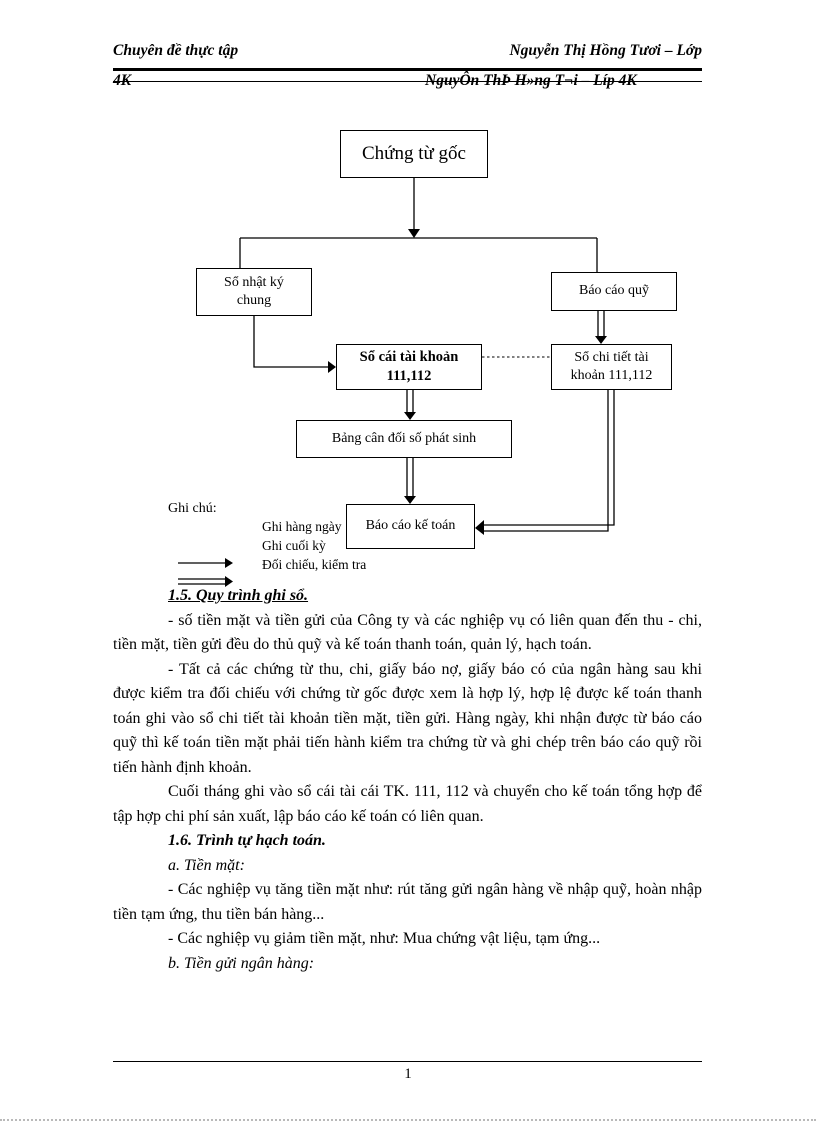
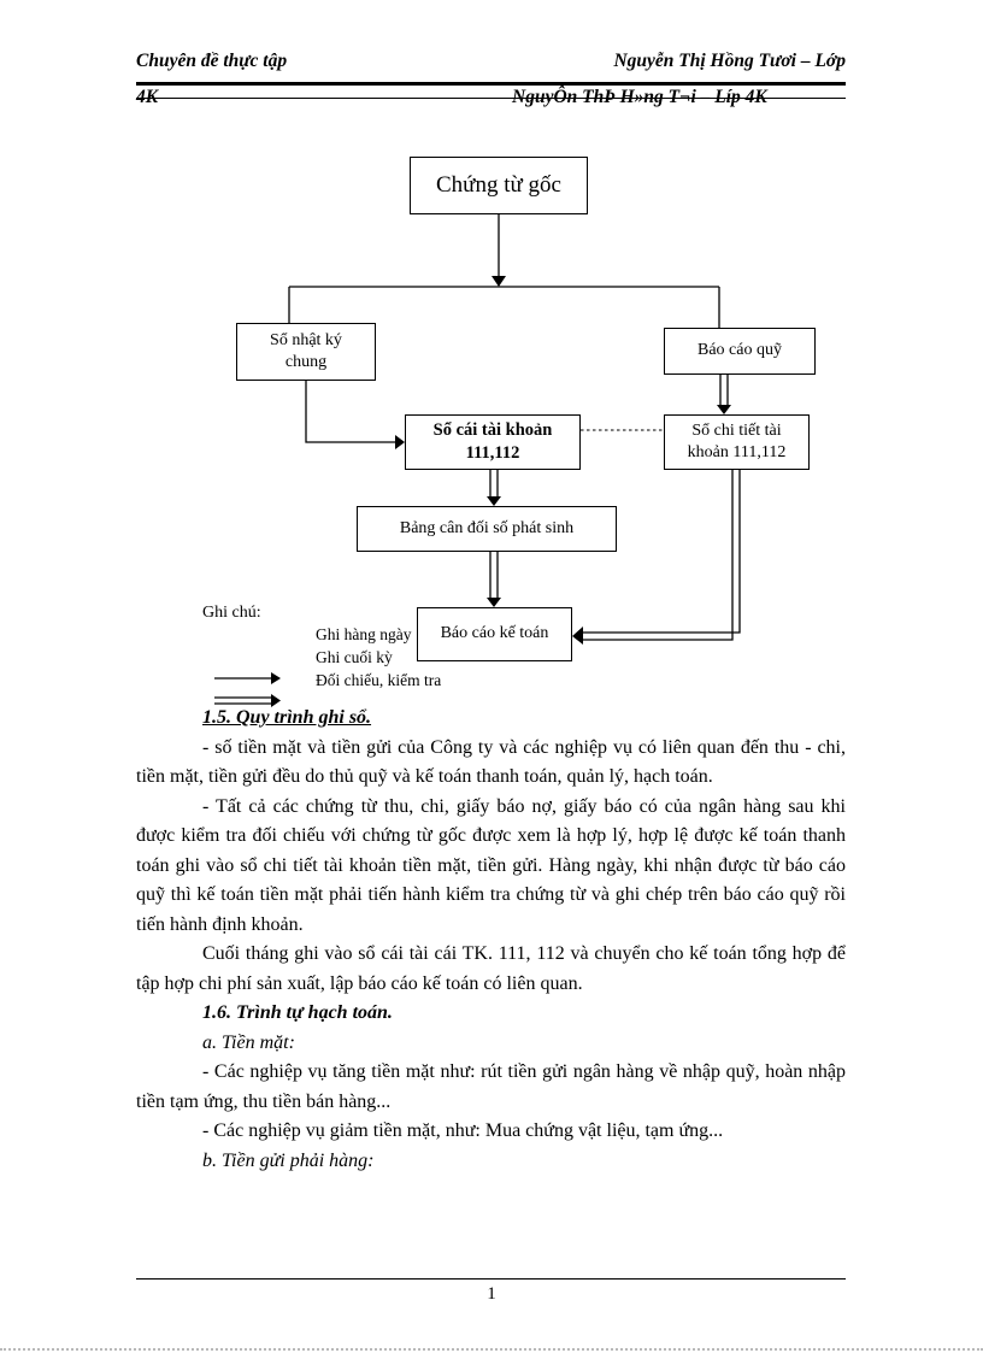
  Chuyên đề thực tập
  Nguyễn Thị Hồng Tươi – Lớp
  4K
  NguyÔn ThÞ H»ng T¬i – Líp 4K
  Ghi chú:
  Ghi hàng ngày
  Ghi cuối kỳ
  Đối chiếu, kiểm tra
  Chứng từ gốc
  Sổ nhật ký chung
  Báo cáo quỹ
  Sổ cái tài khoản 111,112
  Sổ chi tiết tài khoản 111,112
  Bảng cân đối số phát sinh
  Báo cáo kế toán
  1.5. Quy trình ghi sổ.
  - số tiền mặt và tiền gửi của Công ty và các nghiệp vụ có liên quan đến thu - chi, tiền mặt, tiền gửi đều do thủ quỹ và kế toán thanh toán, quản lý, hạch toán.
  - Tất cả các chứng từ thu, chi, giấy báo nợ, giấy báo có của ngân hàng sau khi được kiểm tra đối chiếu với chứng từ gốc được xem là hợp lý, hợp lệ được kế toán thanh toán ghi vào sổ chi tiết tài khoản tiền mặt, tiền gửi. Hàng ngày, khi nhận được từ báo cáo quỹ thì kế toán tiền mặt phải tiến hành kiểm tra chứng từ và ghi chép trên báo cáo quỹ rồi tiến hành định khoản.
  Cuối tháng ghi vào sổ cái tài cái TK. 111, 112 và chuyển cho kế toán tổng hợp để tập hợp chi phí sản xuất, lập báo cáo kế toán có liên quan.
  1.6. Trình tự hạch toán.
  a. Tiền mặt:
- - Các nghiệp vụ tăng tiền mặt như: rút tăng gửi ngân hàng về nhập quỹ, hoàn nhập tiền tạm ứng, thu tiền bán hàng...
+ - Các nghiệp vụ tăng tiền mặt như: rút tiền gửi ngân hàng về nhập quỹ, hoàn nhập tiền tạm ứng, thu tiền bán hàng...
  - Các nghiệp vụ giảm tiền mặt, như: Mua chứng vật liệu, tạm ứng...
- b. Tiền gửi ngân hàng:
+ b. Tiền gửi phải hàng:
  1
